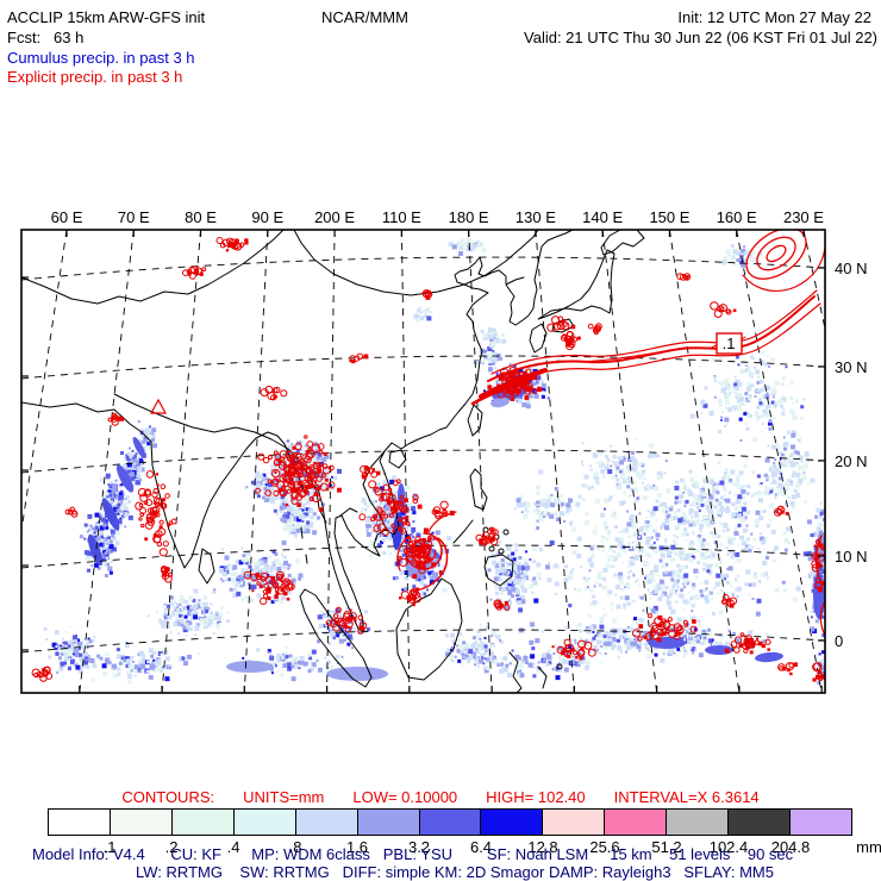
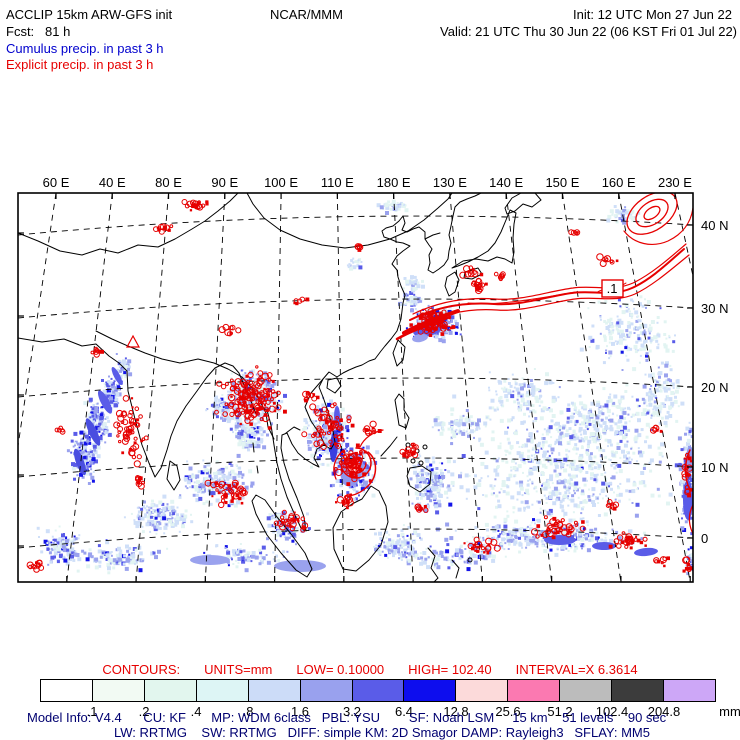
  ACCLIP 15km ARW-GFS init
  NCAR/MMM
- Init: 12 UTC Mon 27 May 22
+ Init: 12 UTC Mon 27 Jun 22
- Fcst: 63 h
+ Fcst: 81 h
  Valid: 21 UTC Thu 30 Jun 22 (06 KST Fri 01 Jul 22)
  Cumulus precip. in past 3 h
  Explicit precip. in past 3 h
  60 E
- 70 E
+ 40 E
  80 E
  90 E
- 200 E
+ 100 E
  110 E
  180 E
  130 E
  140 E
  150 E
  160 E
  230 E
  40 N
  30 N
  20 N
  10 N
  0
  .1
  CONTOURS:
  UNITS=mm
  LOW= 0.10000
  HIGH= 102.40
  INTERVAL=X 6.3614
  .1
  .2
  .4
  .8
  1.6
  3.2
  6.4
  12.8
  25.6
  51.2
  102.4
  204.8
  mm
  Model Info: V4.4 CU: KF MP: WDM 6class PBL: YSU SF: Noah LSM 15 km 51 levels 90 sec
  LW: RRTMG SW: RRTMG DIFF: simple KM: 2D Smagor DAMP: Rayleigh3 SFLAY: MM5
